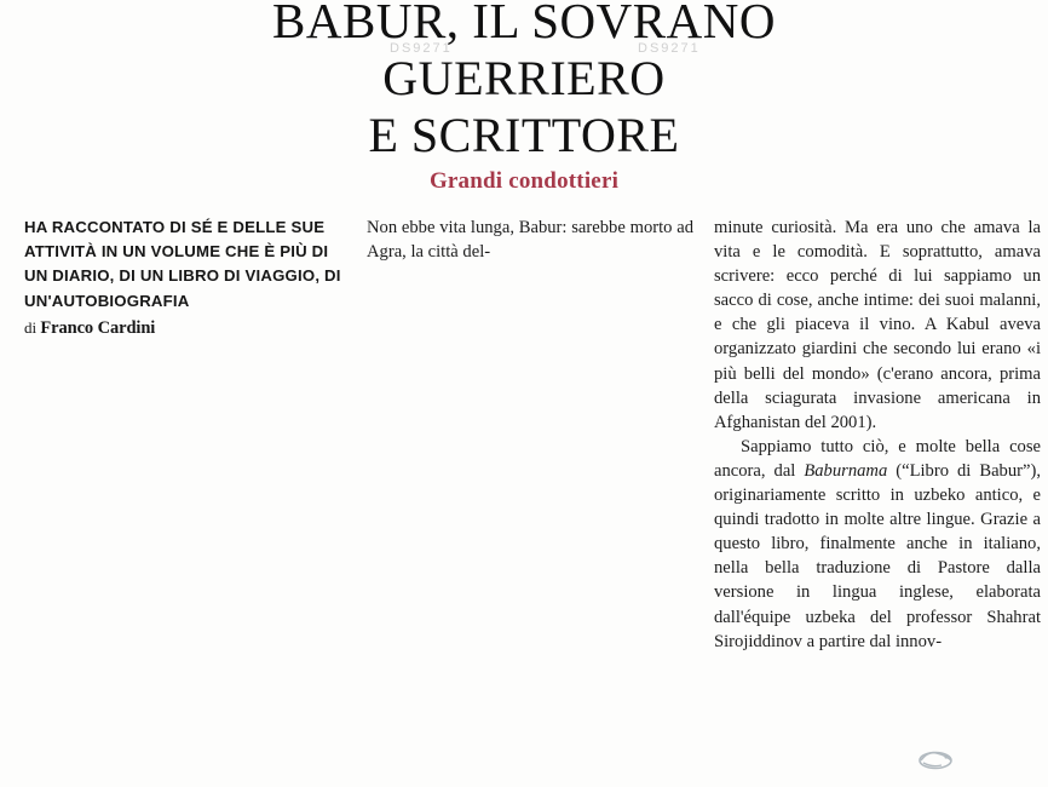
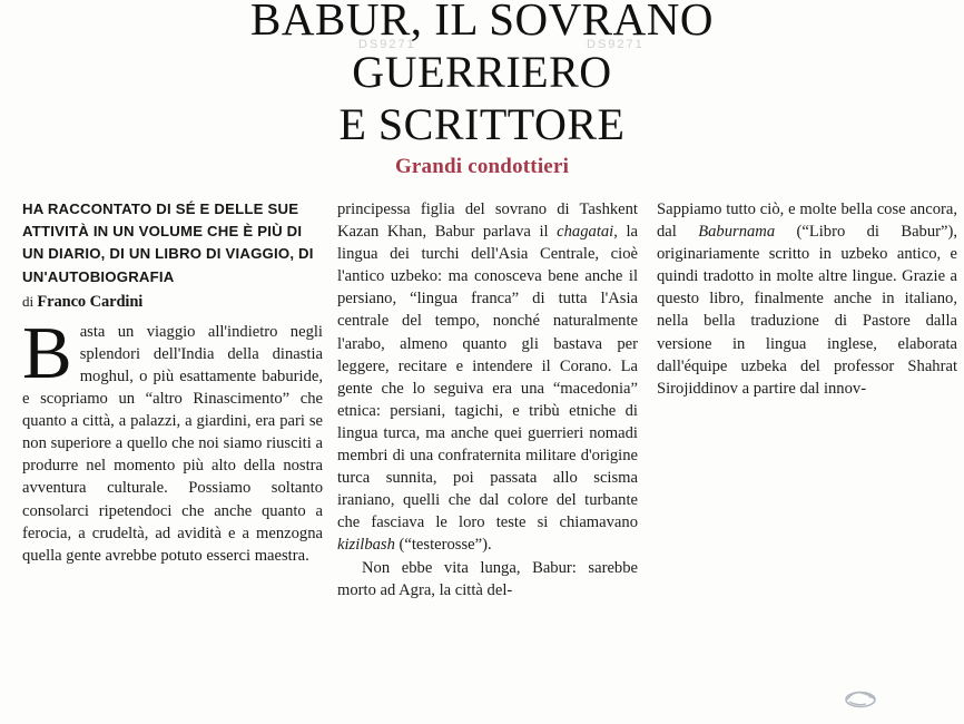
  BABUR, IL SOVRANO
  GUERRIERO
  E SCRITTORE
  DS9271
  DS9271
  Grandi condottieri
  HA RACCONTATO DI SÉ E DELLE SUE ATTIVITÀ IN UN VOLUME CHE È PIÙ DI UN DIARIO, DI UN LIBRO DI VIAGGIO, DI UN'AUTOBIOGRAFIA
  di Franco Cardini
+ Basta un viaggio all'indietro negli splendori dell'India della dinastia moghul, o più esattamente baburide, e scopriamo un “altro Rinascimento” che quanto a città, a palazzi, a giardini, era pari se non superiore a quello che noi siamo riusciti a produrre nel momento più alto della nostra avventura culturale. Possiamo soltanto consolarci ripetendoci che anche quanto a ferocia, a crudeltà, ad avidità e a menzogna quella gente avrebbe potuto esserci maestra.
+ principessa figlia del sovrano di Tashkent Kazan Khan, Babur parlava il chagatai, la lingua dei turchi dell'Asia Centrale, cioè l'antico uzbeko: ma conosceva bene anche il persiano, “lingua franca” di tutta l'Asia centrale del tempo, nonché naturalmente l'arabo, almeno quanto gli bastava per leggere, recitare e intendere il Corano. La gente che lo seguiva era una “macedonia” etnica: persiani, tagichi, e tribù etniche di lingua turca, ma anche quei guerrieri nomadi membri di una confraternita militare d'origine turca sunnita, poi passata allo scisma iraniano, quelli che dal colore del turbante che fasciava le loro teste si chiamavano kizilbash (“testerosse”).
  Non ebbe vita lunga, Babur: sarebbe morto ad Agra, la città del-
- minute curiosità. Ma era uno che amava la vita e le comodità. E soprattutto, amava scrivere: ecco perché di lui sappiamo un sacco di cose, anche intime: dei suoi malanni, e che gli piaceva il vino. A Kabul aveva organizzato giardini che secondo lui erano «i più belli del mondo» (c'erano ancora, prima della sciagurata invasione americana in Afghanistan del 2001).
  Sappiamo tutto ciò, e molte bella cose ancora, dal Baburnama (“Libro di Babur”), originariamente scritto in uzbeko antico, e quindi tradotto in molte altre lingue. Grazie a questo libro, finalmente anche in italiano, nella bella traduzione di Pastore dalla versione in lingua inglese, elaborata dall'équipe uzbeka del professor Shahrat Sirojiddinov a partire dal innov-
